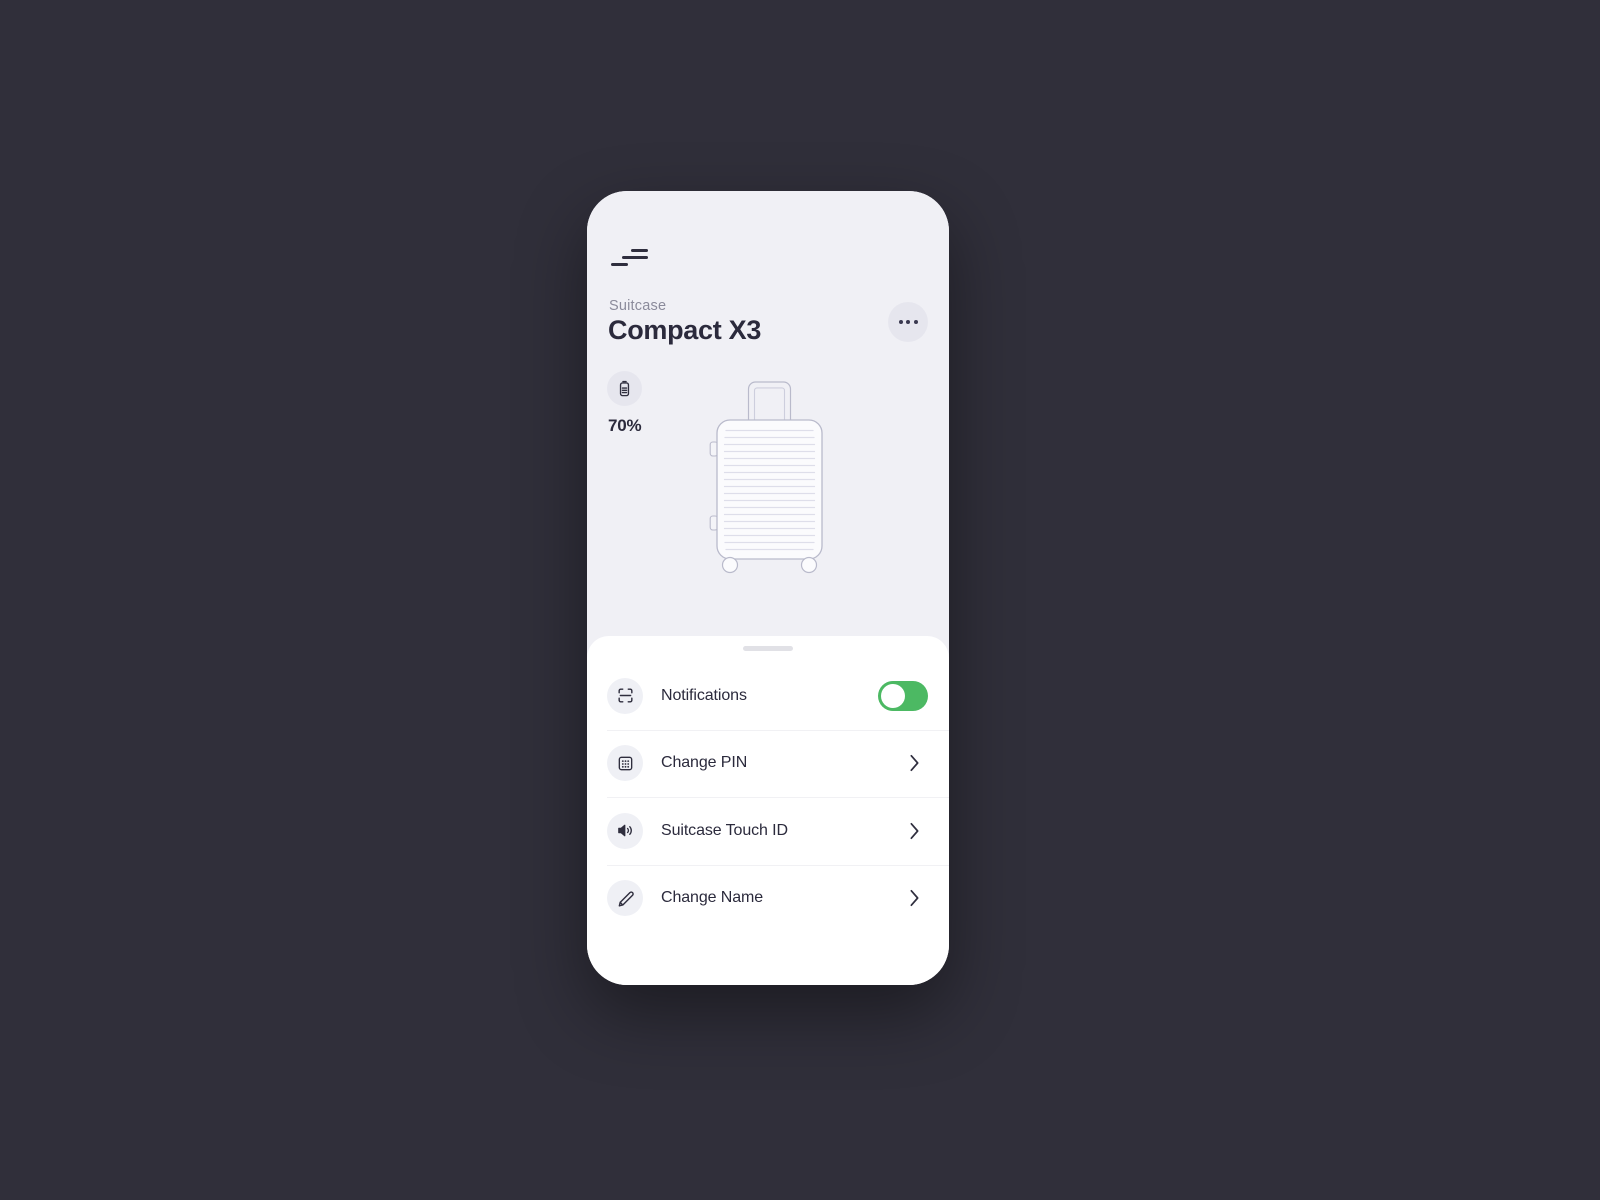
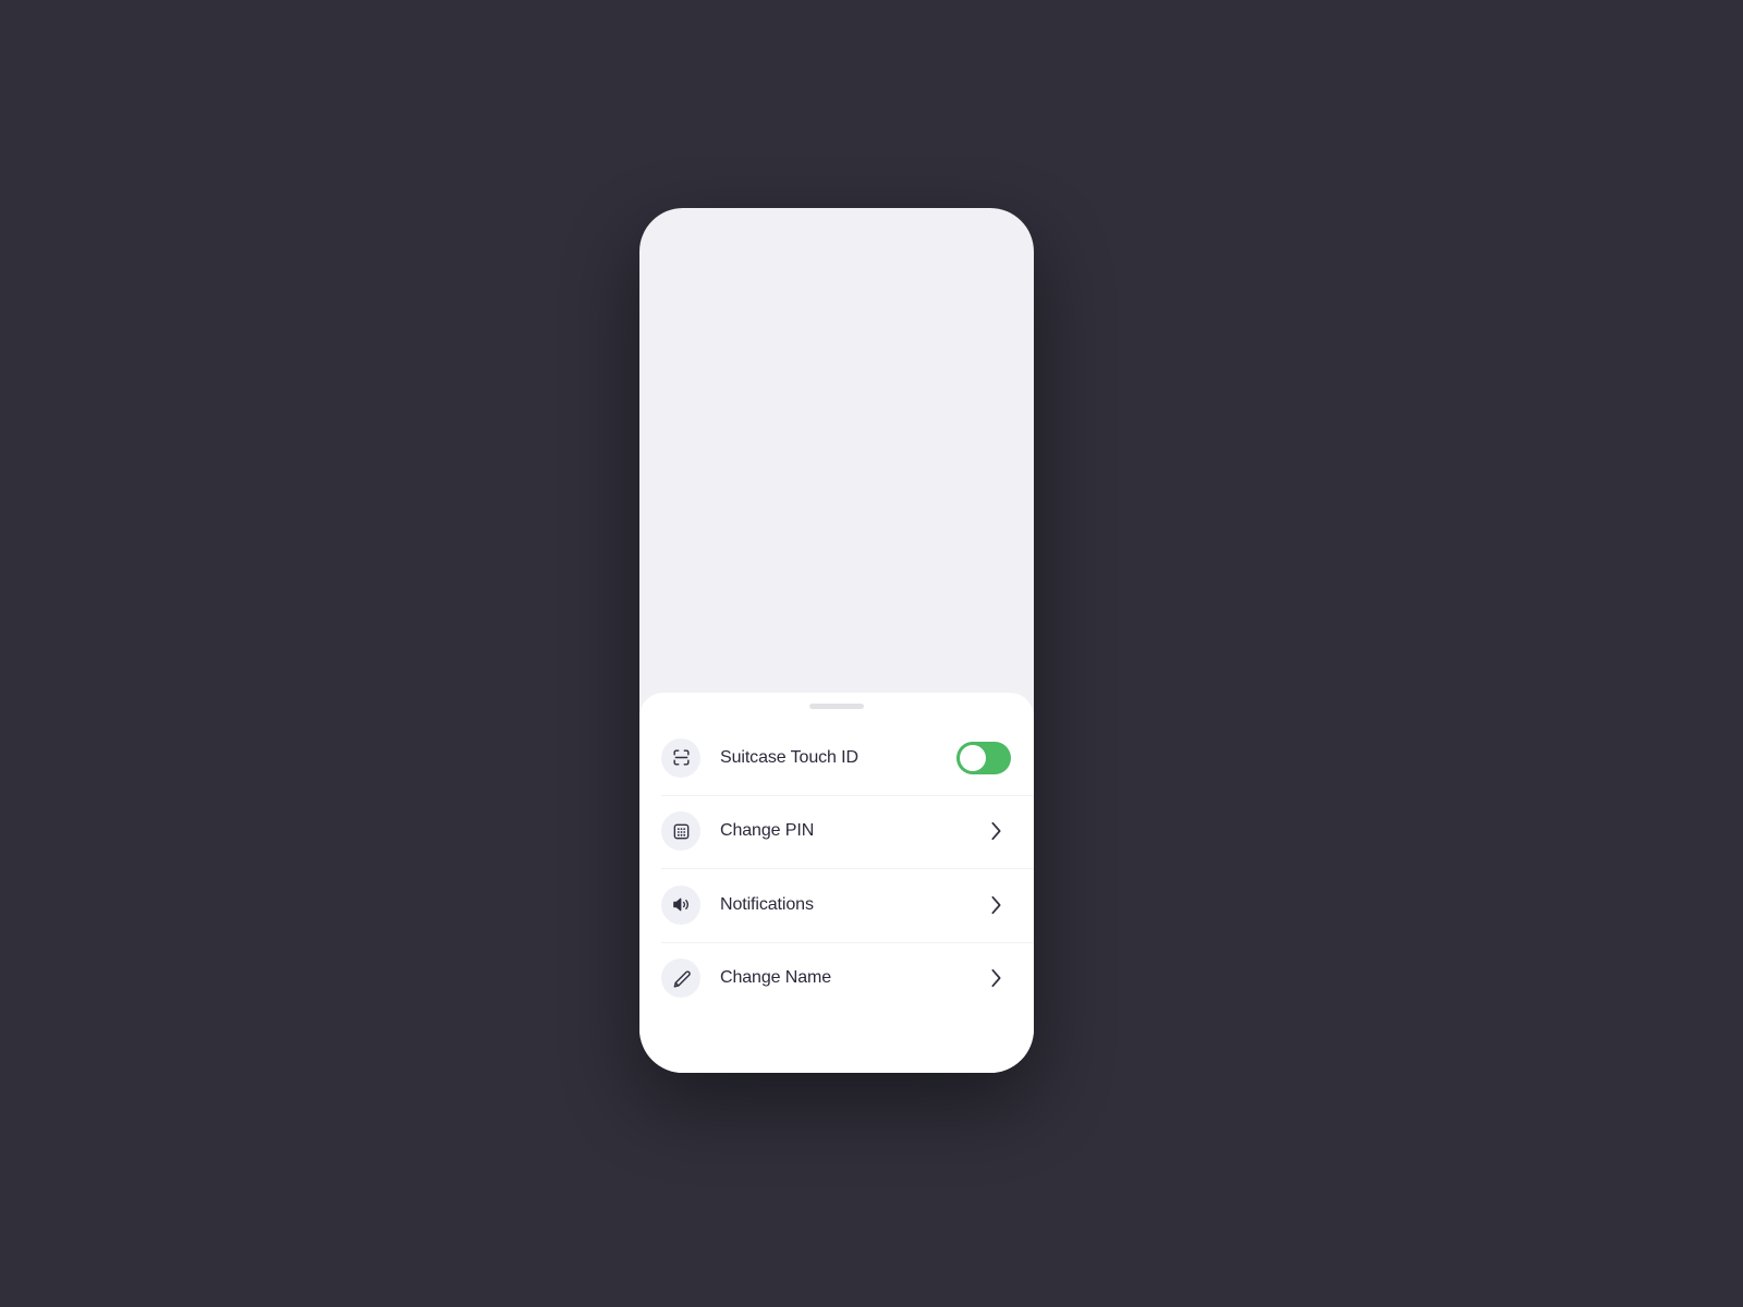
- Suitcase
- Compact X3
- 70%
- Notifications
+ Suitcase Touch ID
  Change PIN
- Suitcase Touch ID
+ Notifications
  Change Name
